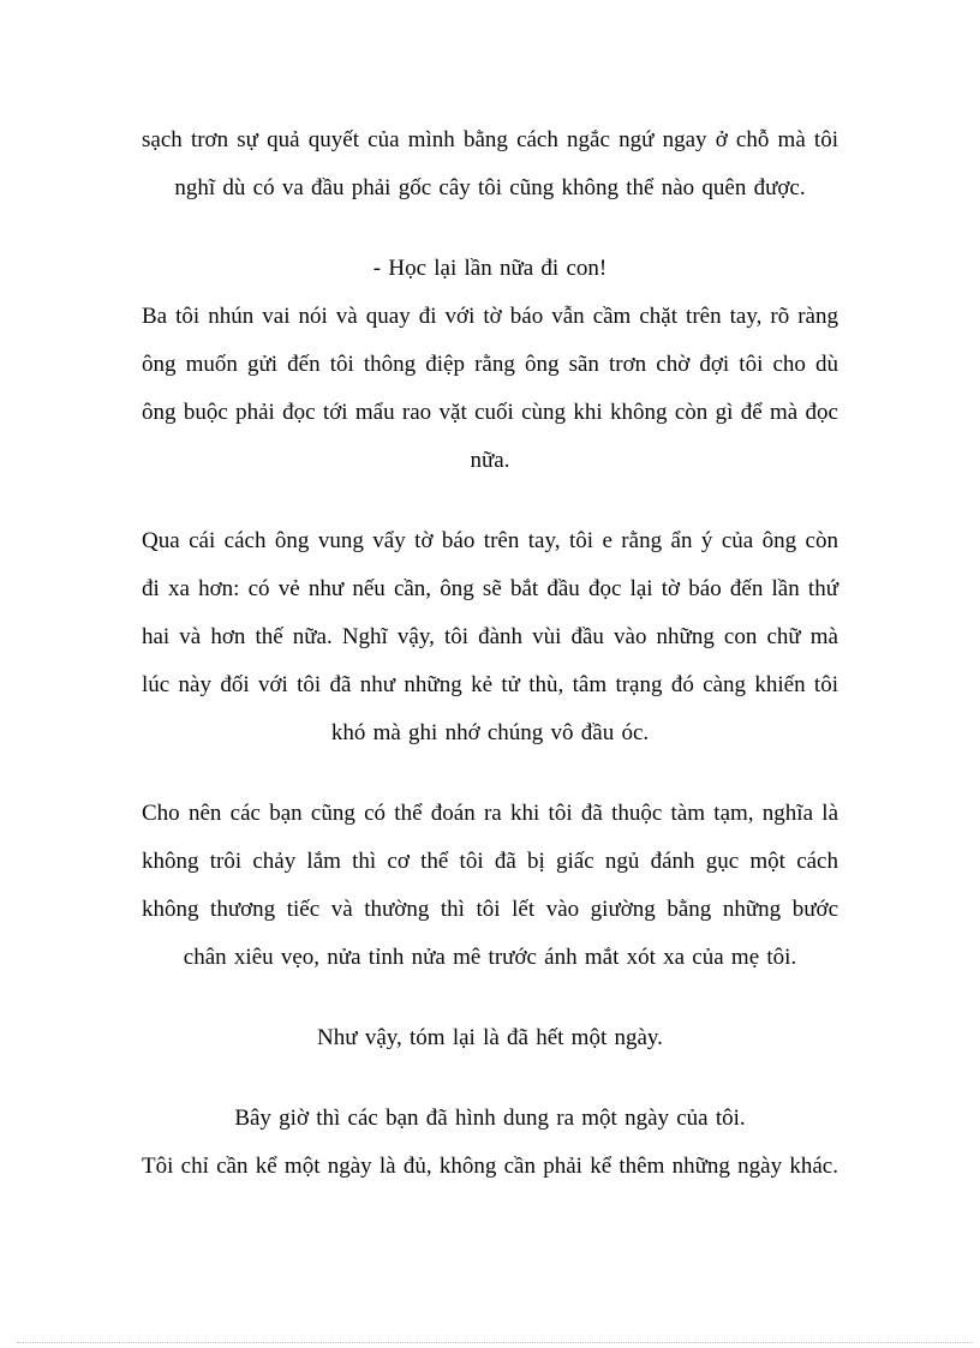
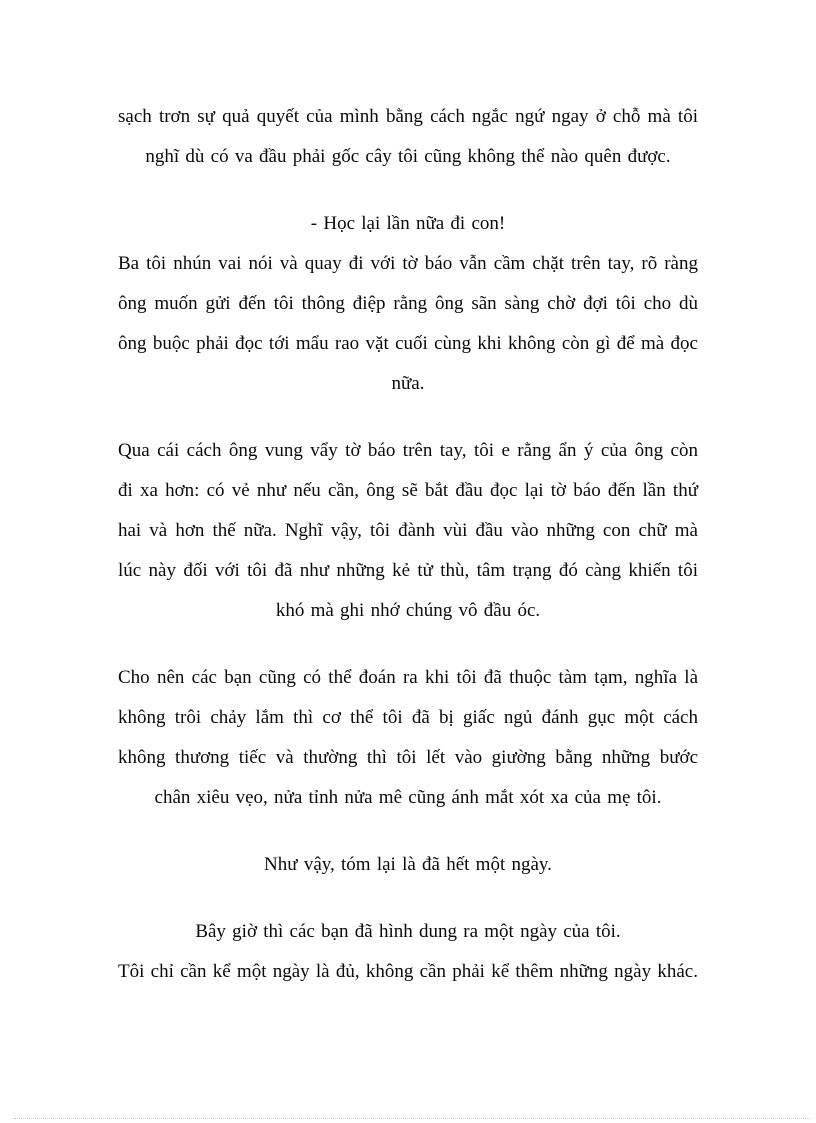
  sạch trơn sự quả quyết của mình bằng cách ngắc ngứ ngay ở chỗ mà tôi nghĩ dù có va đầu phải gốc cây tôi cũng không thể nào quên được.
  - Học lại lần nữa đi con!
- Ba tôi nhún vai nói và quay đi với tờ báo vẫn cầm chặt trên tay, rõ ràng ông muốn gửi đến tôi thông điệp rằng ông sãn trơn chờ đợi tôi cho dù ông buộc phải đọc tới mẩu rao vặt cuối cùng khi không còn gì để mà đọc nữa.
+ Ba tôi nhún vai nói và quay đi với tờ báo vẫn cầm chặt trên tay, rõ ràng ông muốn gửi đến tôi thông điệp rằng ông sãn sàng chờ đợi tôi cho dù ông buộc phải đọc tới mẩu rao vặt cuối cùng khi không còn gì để mà đọc nữa.
  Qua cái cách ông vung vẩy tờ báo trên tay, tôi e rằng ẩn ý của ông còn đi xa hơn: có vẻ như nếu cần, ông sẽ bắt đầu đọc lại tờ báo đến lần thứ hai và hơn thế nữa. Nghĩ vậy, tôi đành vùi đầu vào những con chữ mà lúc này đối với tôi đã như những kẻ tử thù, tâm trạng đó càng khiến tôi khó mà ghi nhớ chúng vô đầu óc.
- Cho nên các bạn cũng có thể đoán ra khi tôi đã thuộc tàm tạm, nghĩa là không trôi chảy lắm thì cơ thể tôi đã bị giấc ngủ đánh gục một cách không thương tiếc và thường thì tôi lết vào giường bằng những bước chân xiêu vẹo, nửa tỉnh nửa mê trước ánh mắt xót xa của mẹ tôi.
+ Cho nên các bạn cũng có thể đoán ra khi tôi đã thuộc tàm tạm, nghĩa là không trôi chảy lắm thì cơ thể tôi đã bị giấc ngủ đánh gục một cách không thương tiếc và thường thì tôi lết vào giường bằng những bước chân xiêu vẹo, nửa tỉnh nửa mê cũng ánh mắt xót xa của mẹ tôi.
  Như vậy, tóm lại là đã hết một ngày.
  Bây giờ thì các bạn đã hình dung ra một ngày của tôi.
  Tôi chỉ cần kể một ngày là đủ, không cần phải kể thêm những ngày khác.
